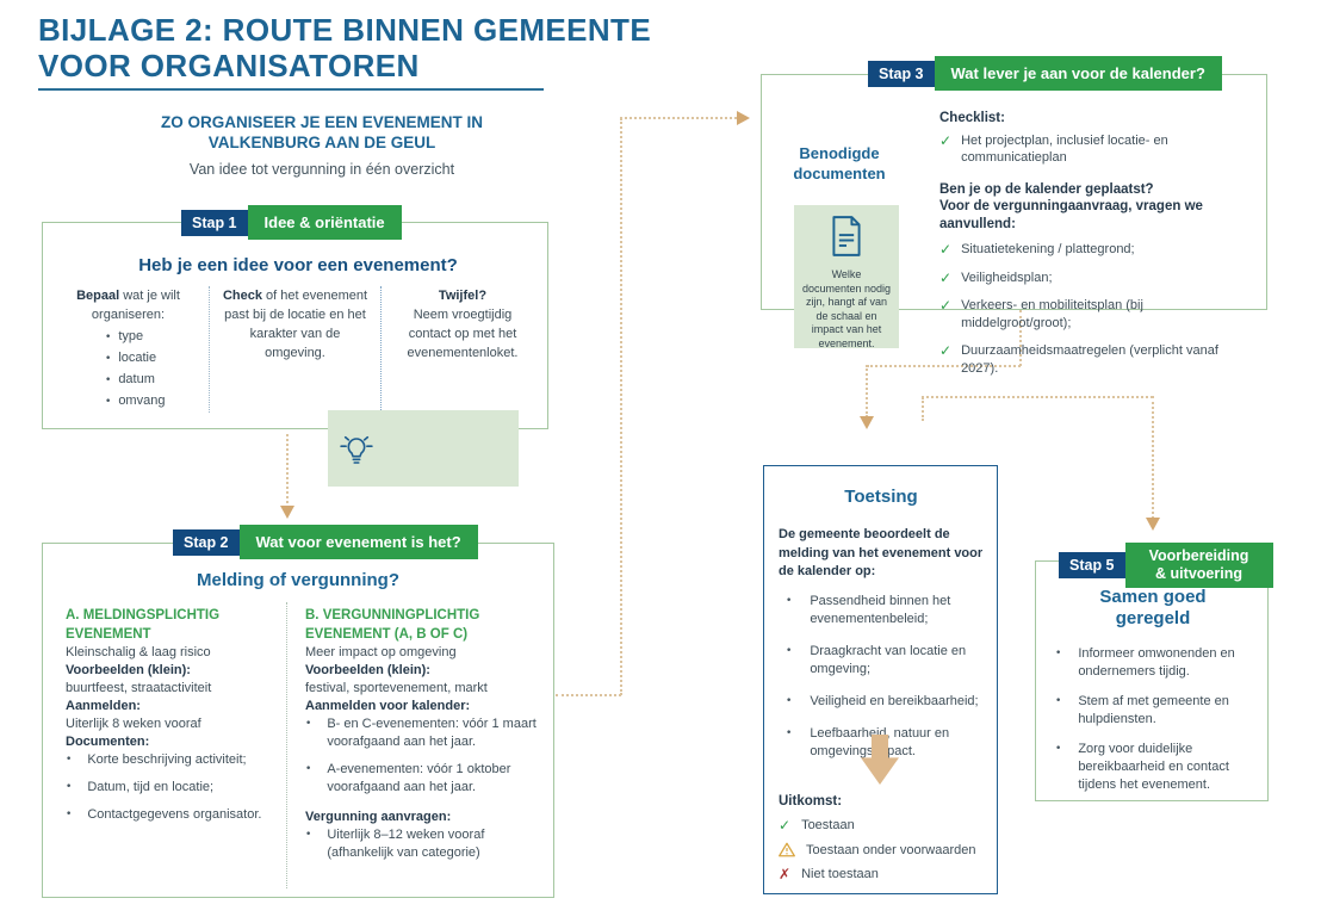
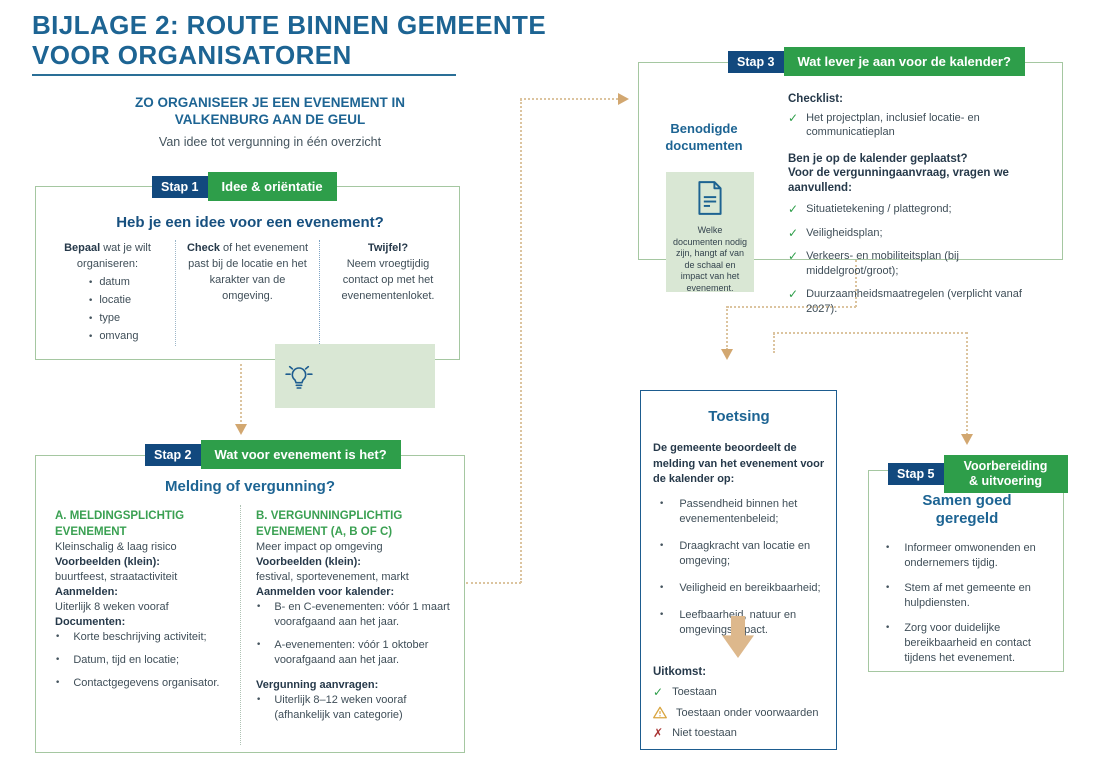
  BIJLAGE 2: ROUTE BINNEN GEMEENTE
  VOOR ORGANISATOREN
  ZO ORGANISEER JE EEN EVENEMENT IN
  VALKENBURG AAN DE GEUL
  Van idee tot vergunning in één overzicht
  Stap 1
  Idee & oriëntatie
  Heb je een idee voor een evenement?
  Bepaal wat je wilt organiseren:
- • type
+ • datum
  • locatie
- • datum
+ • type
  • omvang
  Check of het evenement past bij de locatie en het karakter van de omgeving.
  Twijfel?
  Neem vroegtijdig contact op met het evenementenloket.
  Stap 2
  Wat voor evenement is het?
  Melding of vergunning?
  A. MELDINGSPLICHTIG
  EVENEMENT
  Kleinschalig & laag risico
  Voorbeelden (klein):
  buurtfeest, straatactiviteit
  Aanmelden:
  Uiterlijk 8 weken vooraf
  Documenten:
  •
  Korte beschrijving activiteit;
  •
  Datum, tijd en locatie;
  •
  Contactgegevens organisator.
  B. VERGUNNINGPLICHTIG
  EVENEMENT (A, B OF C)
  Meer impact op omgeving
  Voorbeelden (klein):
  festival, sportevenement, markt
  Aanmelden voor kalender:
  •
  B- en C-evenementen: vóór 1 maart voorafgaand aan het jaar.
  •
  A-evenementen: vóór 1 oktober voorafgaand aan het jaar.
  Vergunning aanvragen:
  •
  Uiterlijk 8–12 weken vooraf (afhankelijk van categorie)
  Stap 3
  Wat lever je aan voor de kalender?
  Benodigde
  documenten
  Welke documenten nodig zijn, hangt af van de schaal en impact van het evenement.
  Checklist:
  ✓
  Het projectplan, inclusief locatie- en communicatieplan
  Ben je op de kalender geplaatst?
  Voor de vergunningaanvraag, vragen we aanvullend:
  ✓
  Situatietekening / plattegrond;
  ✓
  Veiligheidsplan;
  ✓
  Verkeers- en mobiliteitsplan (bij middelgroot/groot);
  ✓
  Duurzaamheidsmaatregelen (verplicht vanaf 2027).
  Toetsing
  De gemeente beoordeelt de melding van het evenement voor de kalender op:
  •
  Passendheid binnen het evenementenbeleid;
  •
  Draagkracht van locatie en omgeving;
  •
  Veiligheid en bereikbaarheid;
  •
  Leefbaarheid, natuur en omgevingspact.
  Uitkomst:
  ✓
  Toestaan
  Toestaan onder voorwaarden
  ✗
  Niet toestaan
  Stap 5
  Voorbereiding
  & uitvoering
  Samen goed
  geregeld
  •
  Informeer omwonenden en ondernemers tijdig.
  •
  Stem af met gemeente en hulpdiensten.
  •
  Zorg voor duidelijke bereikbaarheid en contact tijdens het evenement.
